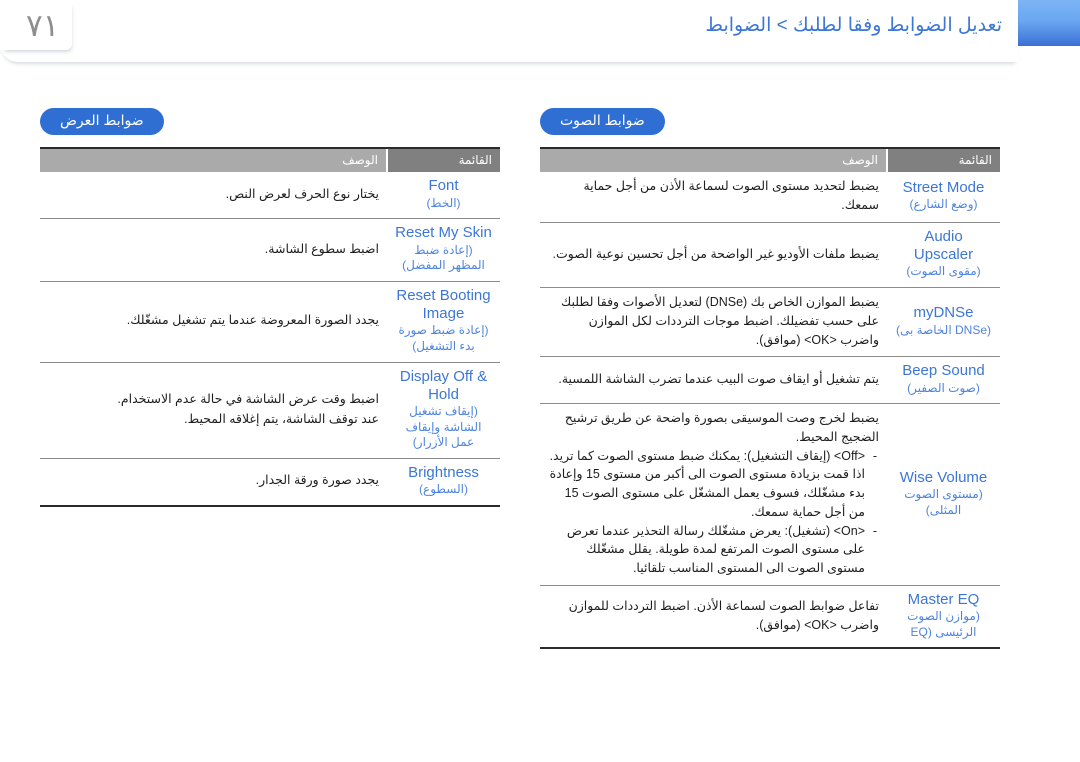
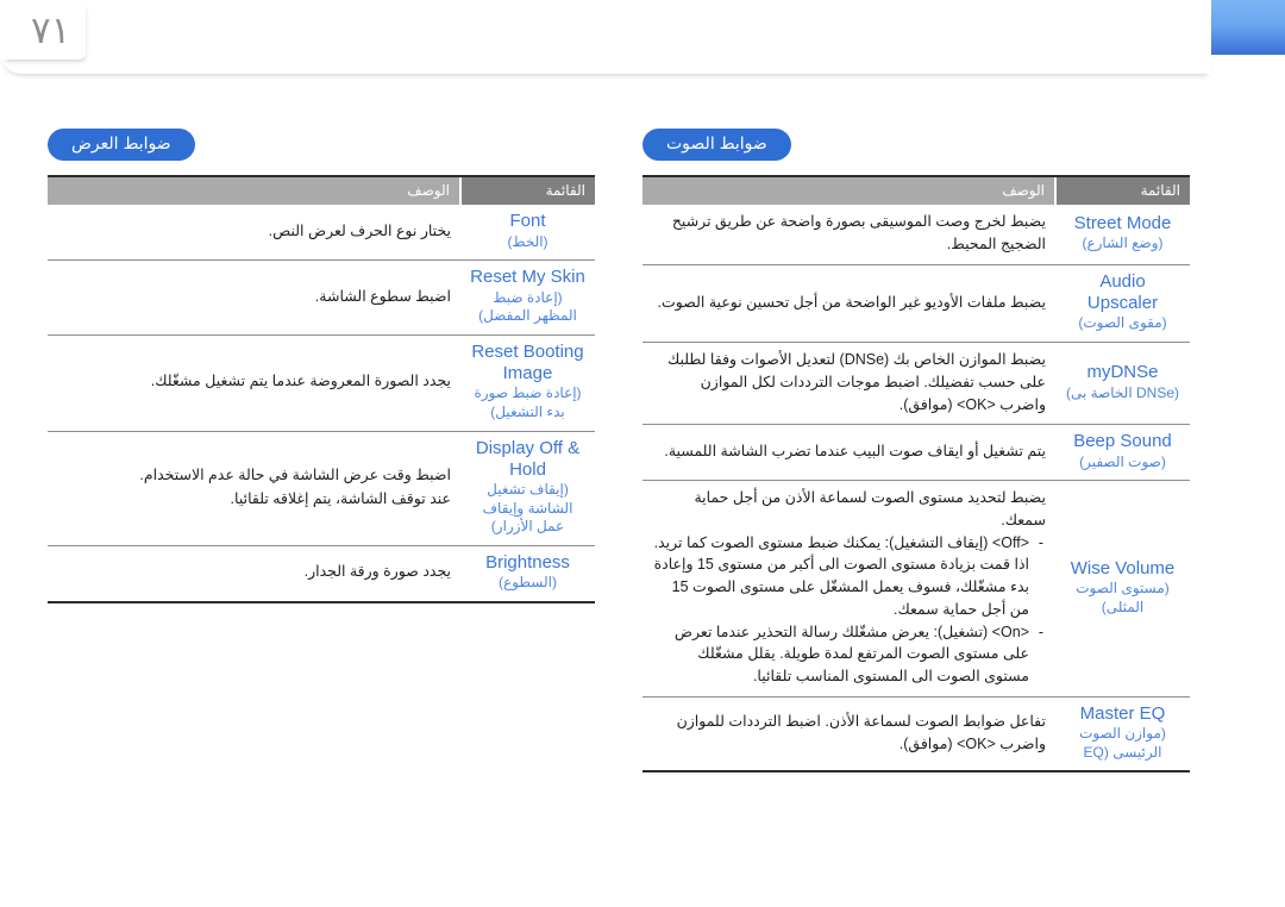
- تعديل الضوابط وفقا لطلبك > الضوابط
  ٧١
  ضوابط العرض
  القائمة	الوصف
  Font (الخط)	يختار نوع الحرف لعرض النص.
  Reset My Skin (إعادة ضبط المظهر المفضل)	اضبط سطوع الشاشة.
  Reset Booting Image (إعادة ضبط صورة بدء التشغيل)	يجدد الصورة المعروضة عندما يتم تشغيل مشغّلك.
- Display Off & Hold (إيقاف تشغيل الشاشة وإيقاف عمل الأزرار)	اضبط وقت عرض الشاشة في حالة عدم الاستخدام. عند توقف الشاشة، يتم إغلاقه المحيط.
+ Display Off & Hold (إيقاف تشغيل الشاشة وإيقاف عمل الأزرار)	اضبط وقت عرض الشاشة في حالة عدم الاستخدام. عند توقف الشاشة، يتم إغلاقه تلقائيا.
  Brightness (السطوع)	يجدد صورة ورقة الجدار.
  ضوابط الصوت
  القائمة	الوصف
- Street Mode (وضع الشارع)	يضبط لتحديد مستوى الصوت لسماعة الأذن من أجل حماية سمعك.
+ Street Mode (وضع الشارع)	يضبط لخرج وصت الموسيقى بصورة واضحة عن طريق ترشيح الضجيج المحيط.
  Audio Upscaler (مقوى الصوت)	يضبط ملفات الأوديو غير الواضحة من أجل تحسين نوعية الصوت.
  myDNSe (DNSe الخاصة بى)	يضبط الموازن الخاص بك (DNSe) لتعديل الأصوات وفقا لطلبك على حسب تفضيلك. اضبط موجات الترددات لكل الموازن واضرب <OK> (موافق).
  Beep Sound (صوت الصفير)	يتم تشغيل أو ايقاف صوت البيب عندما تضرب الشاشة اللمسية.
- Wise Volume (مستوى الصوت المثلى)	يضبط لخرج وصت الموسيقى بصورة واضحة عن طريق ترشيح الضجيج المحيط. <Off> (إيقاف التشغيل): يمكنك ضبط مستوى الصوت كما تريد. اذا قمت بزيادة مستوى الصوت الى أكبر من مستوى 15 وإعادة بدء مشغّلك، فسوف يعمل المشغّل على مستوى الصوت 15 من أجل حماية سمعك. <On> (تشغيل): يعرض مشغّلك رسالة التحذير عندما تعرض على مستوى الصوت المرتفع لمدة طويلة. يقلل مشغّلك مستوى الصوت الى المستوى المناسب تلقائيا.
+ Wise Volume (مستوى الصوت المثلى)	يضبط لتحديد مستوى الصوت لسماعة الأذن من أجل حماية سمعك. <Off> (إيقاف التشغيل): يمكنك ضبط مستوى الصوت كما تريد. اذا قمت بزيادة مستوى الصوت الى أكبر من مستوى 15 وإعادة بدء مشغّلك، فسوف يعمل المشغّل على مستوى الصوت 15 من أجل حماية سمعك. <On> (تشغيل): يعرض مشغّلك رسالة التحذير عندما تعرض على مستوى الصوت المرتفع لمدة طويلة. يقلل مشغّلك مستوى الصوت الى المستوى المناسب تلقائيا.
  Master EQ (موازن الصوت الرئيسى (EQ	تفاعل ضوابط الصوت لسماعة الأذن. اضبط الترددات للموازن واضرب <OK> (موافق).
